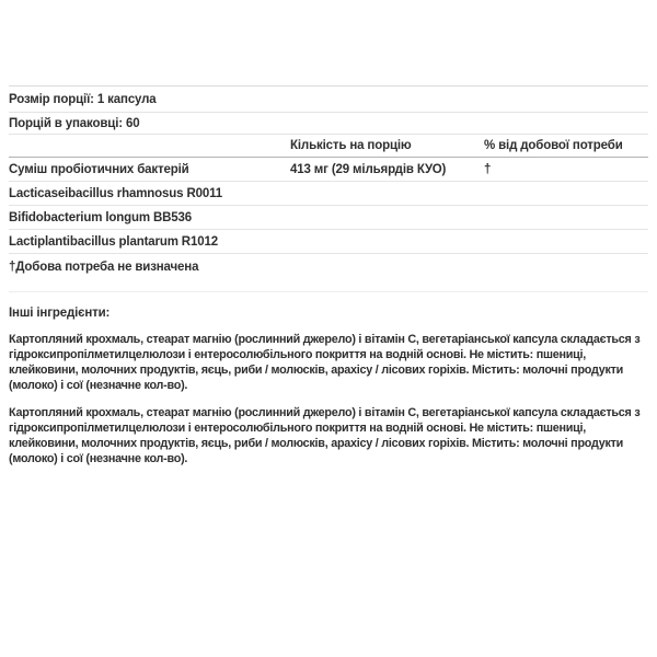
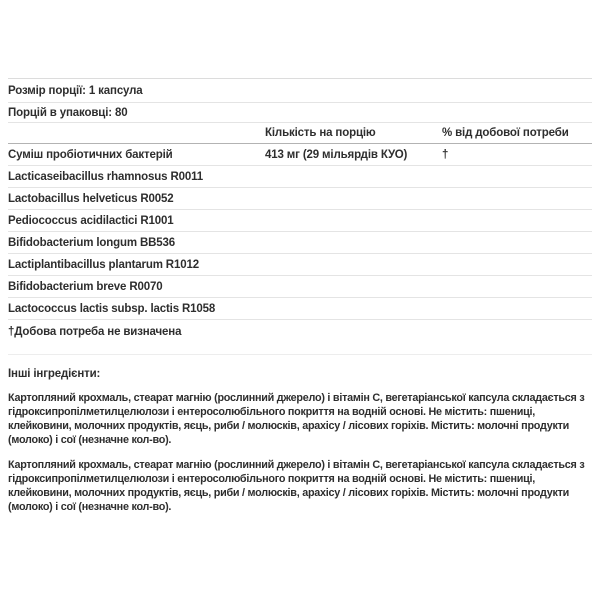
  Розмір порції: 1 капсула
- Порцій в упаковці: 60
+ Порцій в упаковці: 80
  Кількість на порцію
  % від добової потреби
  Суміш пробіотичних бактерій
  413 мг (29 мільярдів КУО)
  †
  Lacticaseibacillus rhamnosus R0011
+ Lactobacillus helveticus R0052
+ Pediococcus acidilactici R1001
  Bifidobacterium longum BB536
  Lactiplantibacillus plantarum R1012
+ Bifidobacterium breve R0070
+ Lactococcus lactis subsp. lactis R1058
  †Добова потреба не визначена
  Інші інгредієнти:
  Картопляний крохмаль, стеарат магнію (рослинний джерело) і вітамін C, вегетаріанської капсула складається з гідроксипропілметилцелюлози і ентеросолюбільного покриття на водній основі. Не містить: пшениці, клейковини, молочних продуктів, яєць, риби / молюсків, арахісу / лісових горіхів. Містить: молочні продукти (молоко) і сої (незначне кол-во).
  Картопляний крохмаль, стеарат магнію (рослинний джерело) і вітамін C, вегетаріанської капсула складається з гідроксипропілметилцелюлози і ентеросолюбільного покриття на водній основі. Не містить: пшениці, клейковини, молочних продуктів, яєць, риби / молюсків, арахісу / лісових горіхів. Містить: молочні продукти (молоко) і сої (незначне кол-во).
